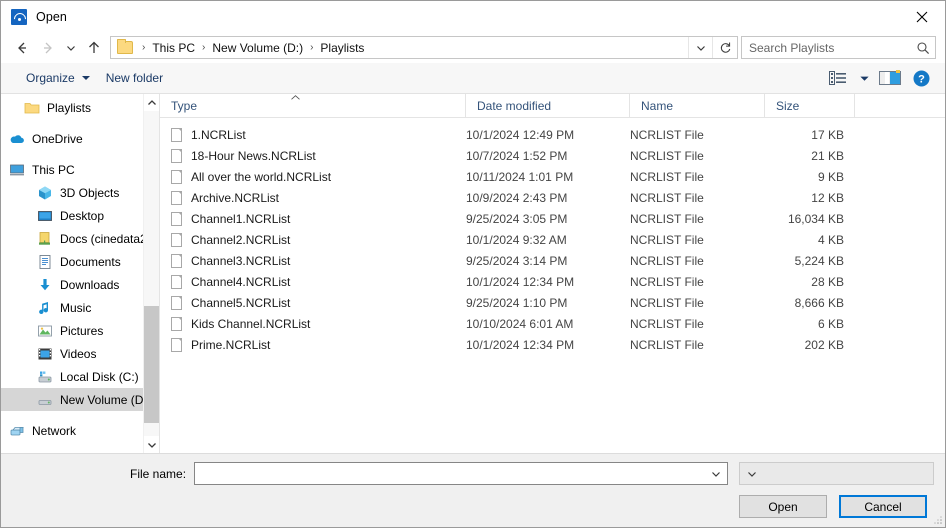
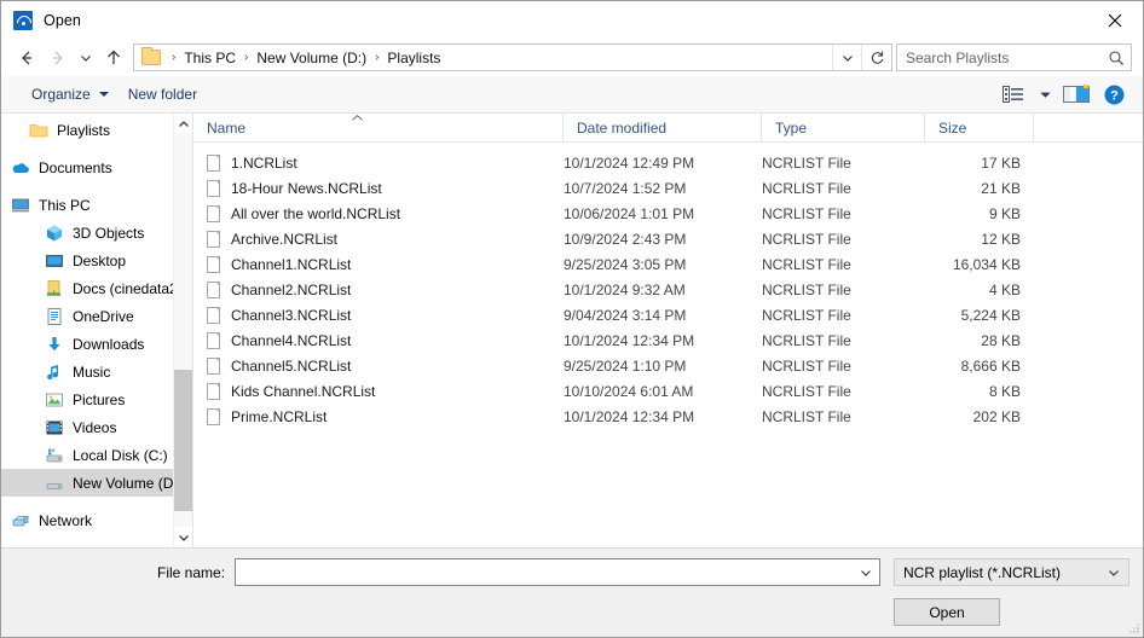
  Open
  ›
  This PC
  ›
  New Volume (D:)
  ›
  Playlists
  Search Playlists
  Organize
  New folder
  ?
  Playlists
- OneDrive
+ Documents
  This PC
  3D Objects
  Desktop
  Docs (cinedata
- Documents
+ OneDrive
  Downloads
  Music
  Pictures
  Videos
  Local Disk (C:)
  New Volume (D
  Network
- Type
+ Name
  Date modified
- Name
+ Type
  Size
  1.NCRList
  10/1/2024 12:49 PM
  NCRLIST File
  17 KB
  18-Hour News.NCRList
  10/7/2024 1:52 PM
  NCRLIST File
  21 KB
  All over the world.NCRList
- 10/11/2024 1:01 PM
+ 10/06/2024 1:01 PM
  NCRLIST File
  9 KB
  Archive.NCRList
  10/9/2024 2:43 PM
  NCRLIST File
  12 KB
  Channel1.NCRList
  9/25/2024 3:05 PM
  NCRLIST File
  16,034 KB
  Channel2.NCRList
  10/1/2024 9:32 AM
  NCRLIST File
  4 KB
  Channel3.NCRList
- 9/25/2024 3:14 PM
+ 9/04/2024 3:14 PM
  NCRLIST File
  5,224 KB
  Channel4.NCRList
  10/1/2024 12:34 PM
  NCRLIST File
  28 KB
  Channel5.NCRList
  9/25/2024 1:10 PM
  NCRLIST File
  8,666 KB
  Kids Channel.NCRList
  10/10/2024 6:01 AM
  NCRLIST File
- 6 KB
+ 8 KB
  Prime.NCRList
  10/1/2024 12:34 PM
  NCRLIST File
  202 KB
  File name:
+ NCR playlist (*.NCRList)
  Open
- Cancel
